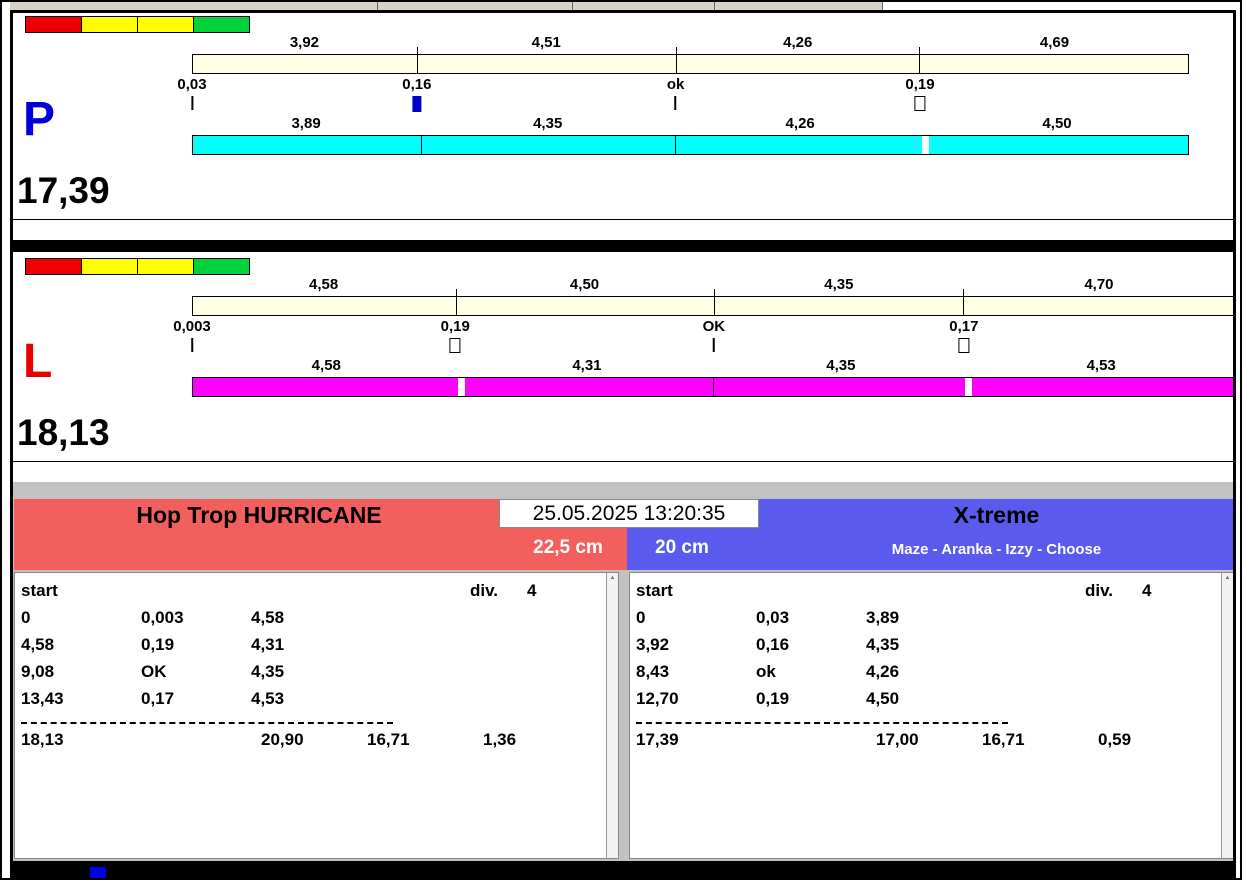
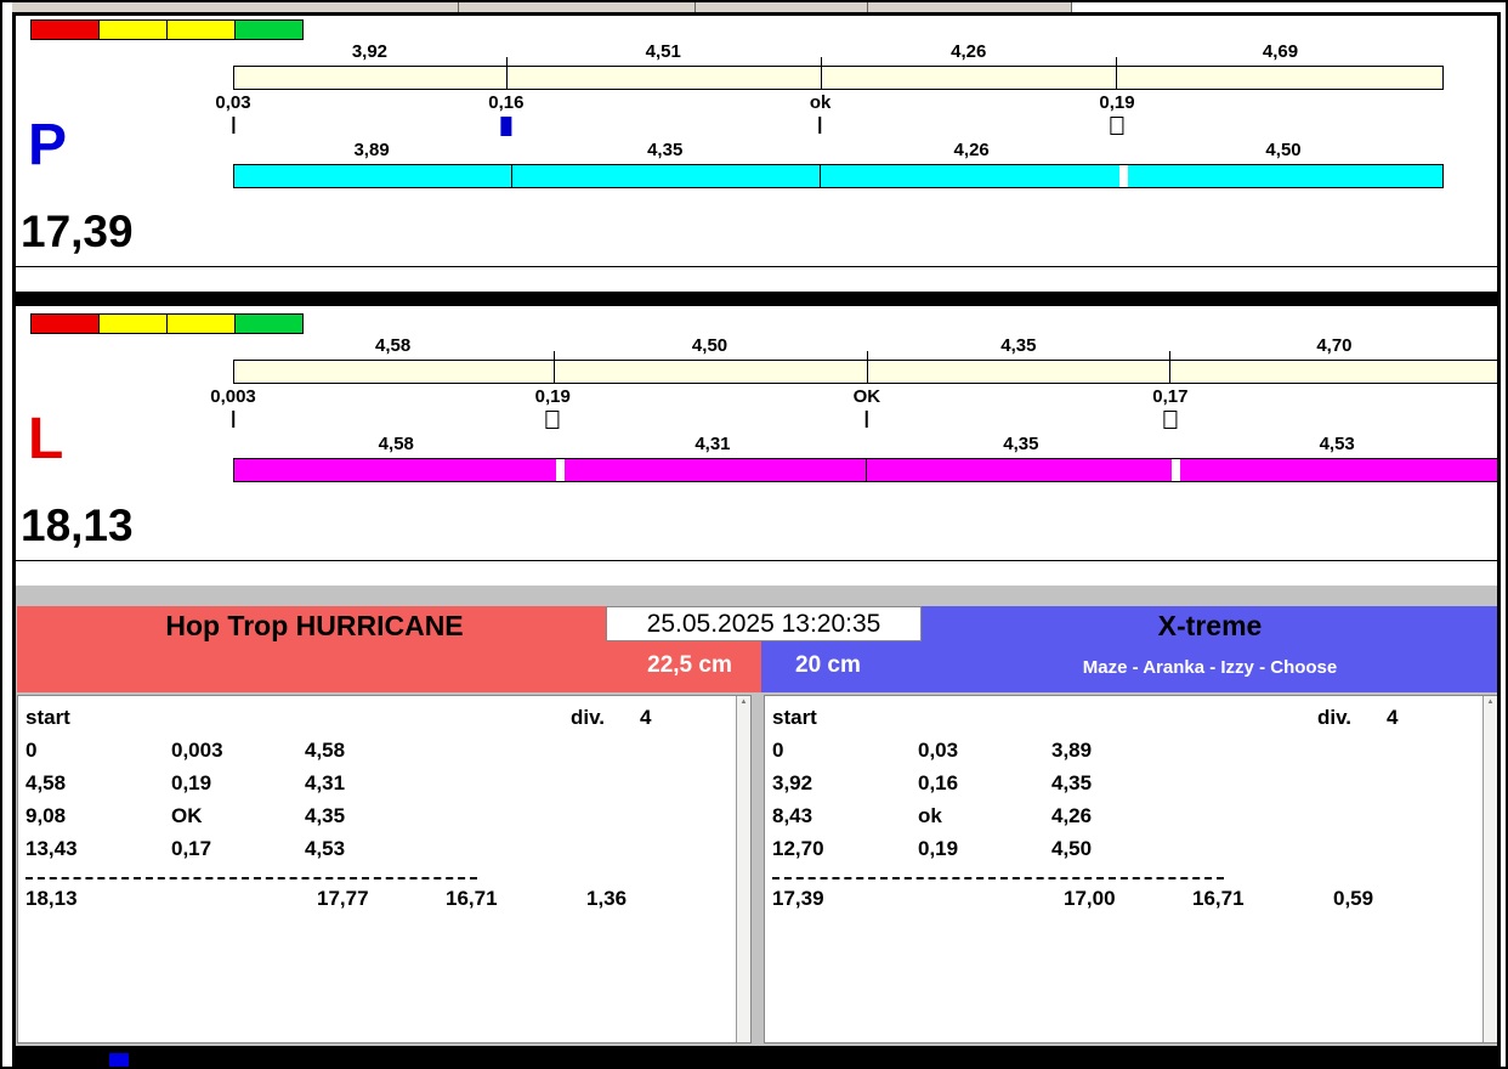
  3,92
  4,51
  4,26
  4,69
  0,03
  0,16
  ok
  0,19
  3,89
  4,35
  4,26
  4,50
  P
  17,39
  4,58
  4,50
  4,35
  4,70
  0,003
  0,19
  OK
  0,17
  4,58
  4,31
  4,35
  4,53
  L
  18,13
  Hop Trop HURRICANE
  22,5 cm
  X-treme
  Maze - Aranka - Izzy - Choose
  20 cm
  25.05.2025 13:20:35
  start
  div.
  4
  0
  0,003
  4,58
  4,58
  0,19
  4,31
  9,08
  OK
  4,35
  13,43
  0,17
  4,53
  18,13
- 20,90
+ 17,77
  16,71
  1,36
  start
  div.
  4
  0
  0,03
  3,89
  3,92
  0,16
  4,35
  8,43
  ok
  4,26
  12,70
  0,19
  4,50
  17,39
  17,00
  16,71
  0,59
